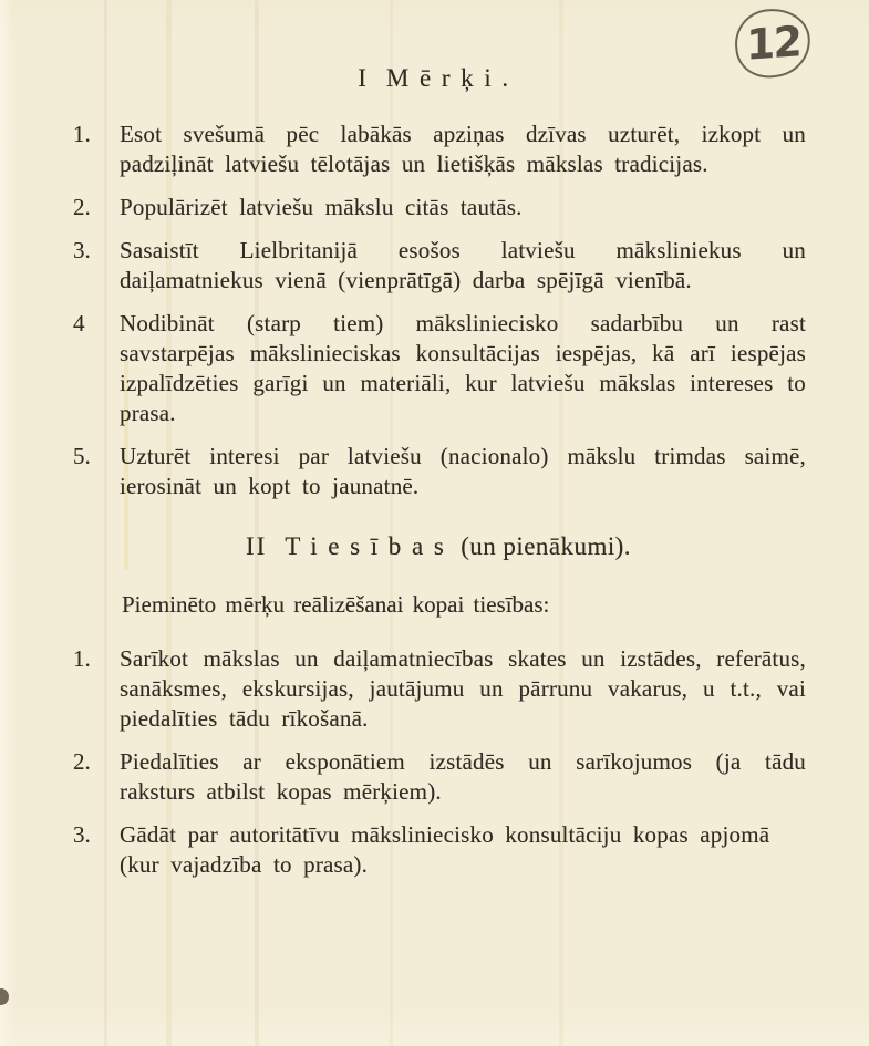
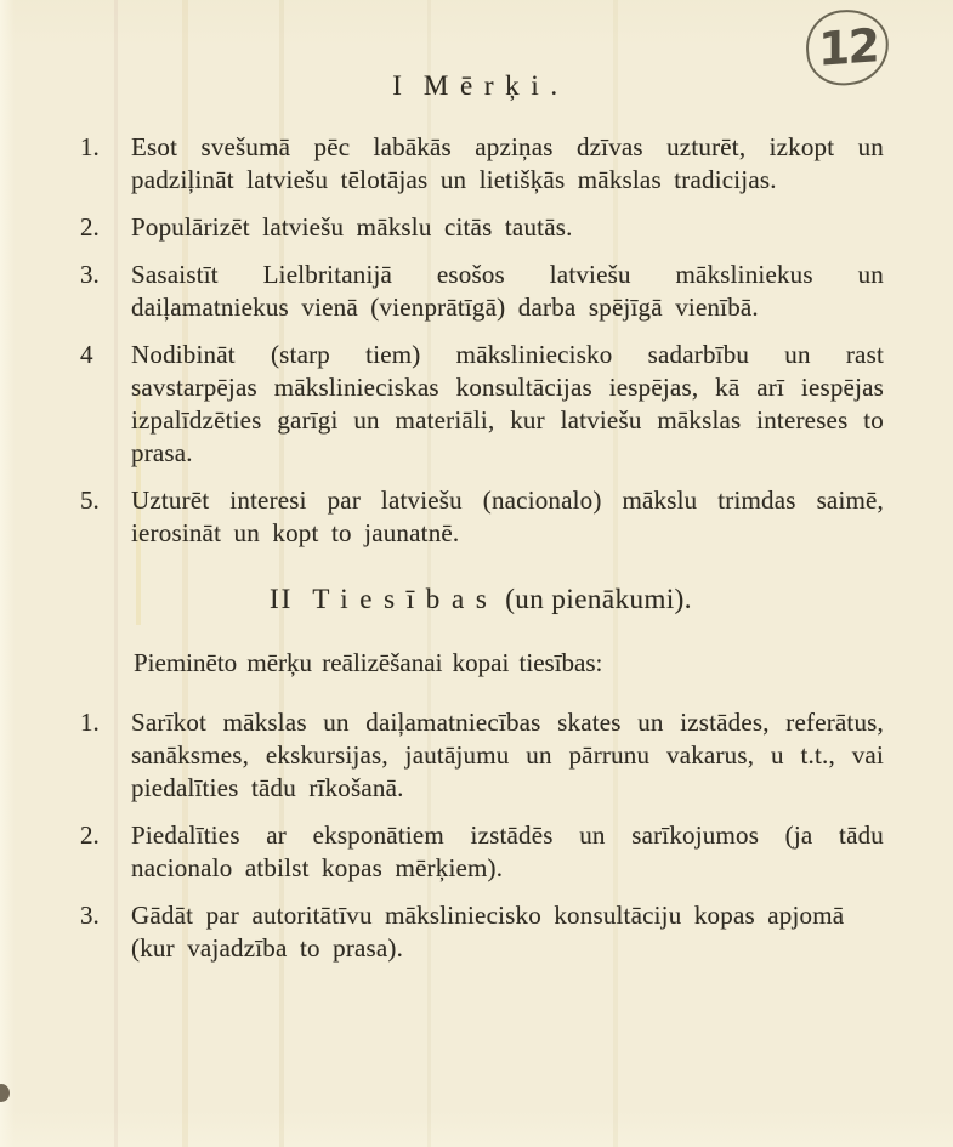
  I Mērķi.
  1.
  Esot svešumā pēc labākās apziņas dzīvas uzturēt, izkopt un padziļināt latviešu tēlotājas un lietišķās mākslas tradicijas.
  2.
  Populārizēt latviešu mākslu citās tautās.
  3.
  Sasaistīt Lielbritanijā esošos latviešu māksliniekus un daiļamatniekus vienā (vienprātīgā) darba spējīgā vienībā.
  4
  Nodibināt (starp tiem) māksliniecisko sadarbību un rast savstarpējas mākslinieciskas konsultācijas iespējas, kā arī iespējas izpalīdzēties garīgi un materiāli, kur latviešu mākslas intereses to prasa.
  5.
  Uzturēt interesi par latviešu (nacionalo) mākslu trimdas saimē, ierosināt un kopt to jaunatnē.
  II Tiesības (un pienākumi).
  Pieminēto mērķu reālizēšanai kopai tiesības:
  1.
  Sarīkot mākslas un daiļamatniecības skates un izstādes, referātus, sanāksmes, ekskursijas, jautājumu un pārrunu vakarus, u t.t., vai piedalīties tādu rīkošanā.
  2.
- Piedalīties ar eksponātiem izstādēs un sarīkojumos (ja tādu raksturs atbilst kopas mērķiem).
+ Piedalīties ar eksponātiem izstādēs un sarīkojumos (ja tādu nacionalo atbilst kopas mērķiem).
  3.
  Gādāt par autoritātīvu māksliniecisko konsultāciju kopas apjomā (kur vajadzība to prasa).
